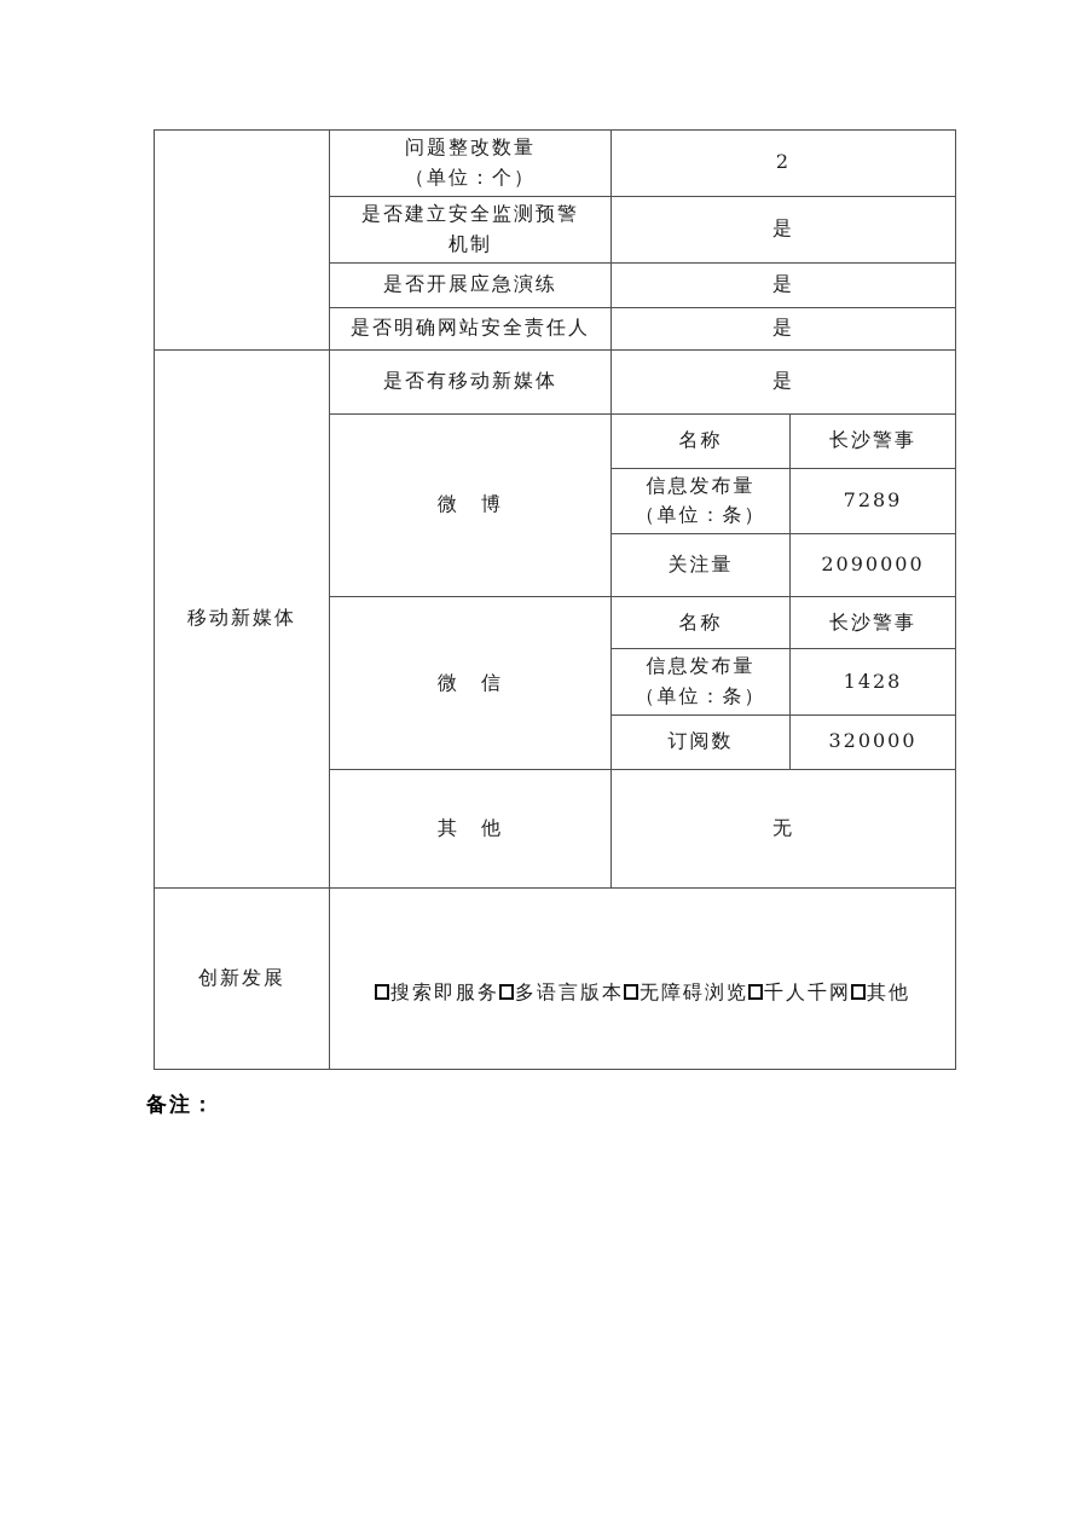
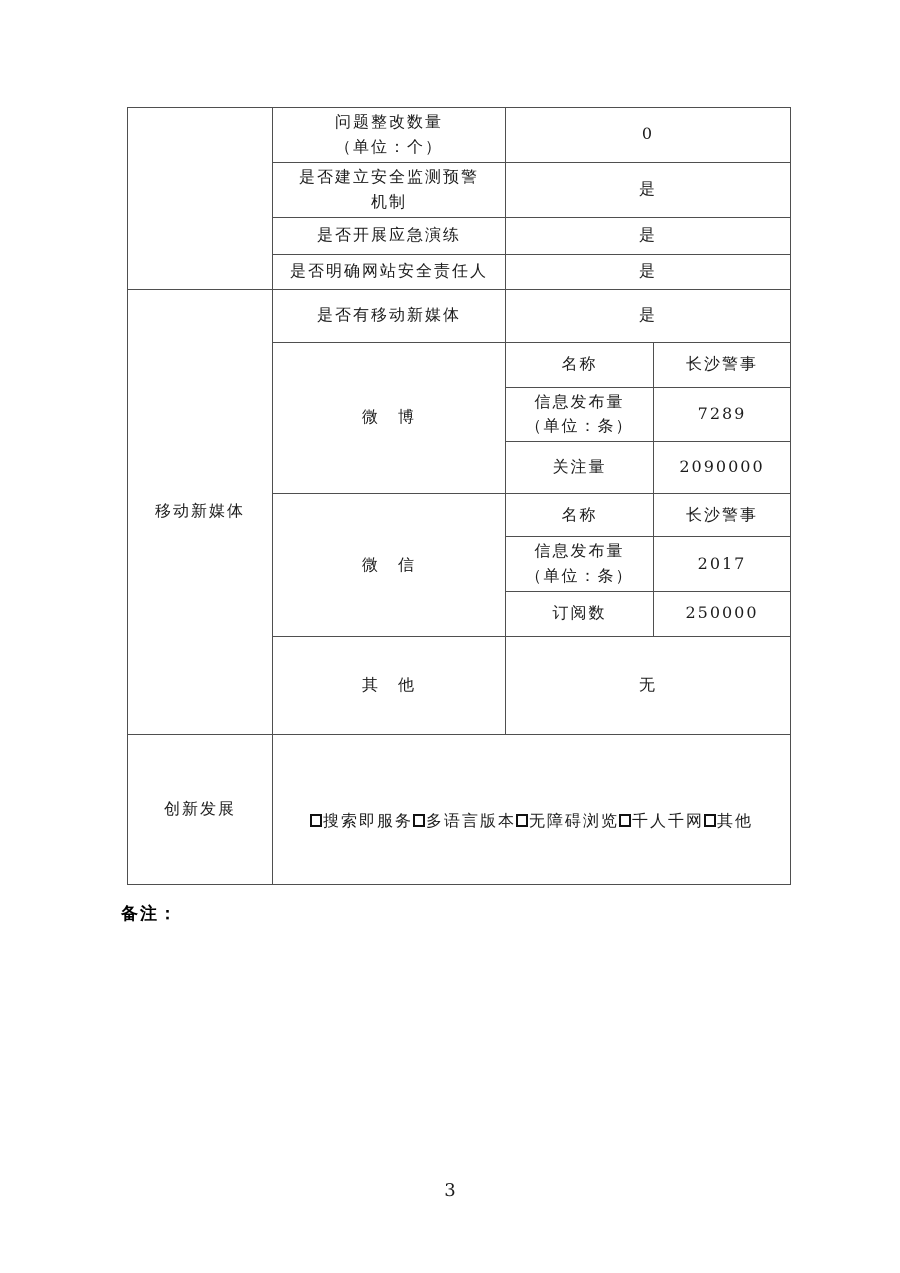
- 	问题整改数量 （单位：个）	2
+ 	问题整改数量 （单位：个）	0
  是否建立安全监测预警 机制	是
  是否开展应急演练	是
  是否明确网站安全责任人	是
  移动新媒体	是否有移动新媒体	是
  微 博	名称	长沙警事
  信息发布量 （单位：条）	7289
  关注量	2090000
  微 信	名称	长沙警事
- 信息发布量 （单位：条）	1428
+ 信息发布量 （单位：条）	2017
- 订阅数	320000
+ 订阅数	250000
  其 他	无
  创新发展	搜索即服务 多语言版本 无障碍浏览 千人千网 其他
  备注：
+ 3
